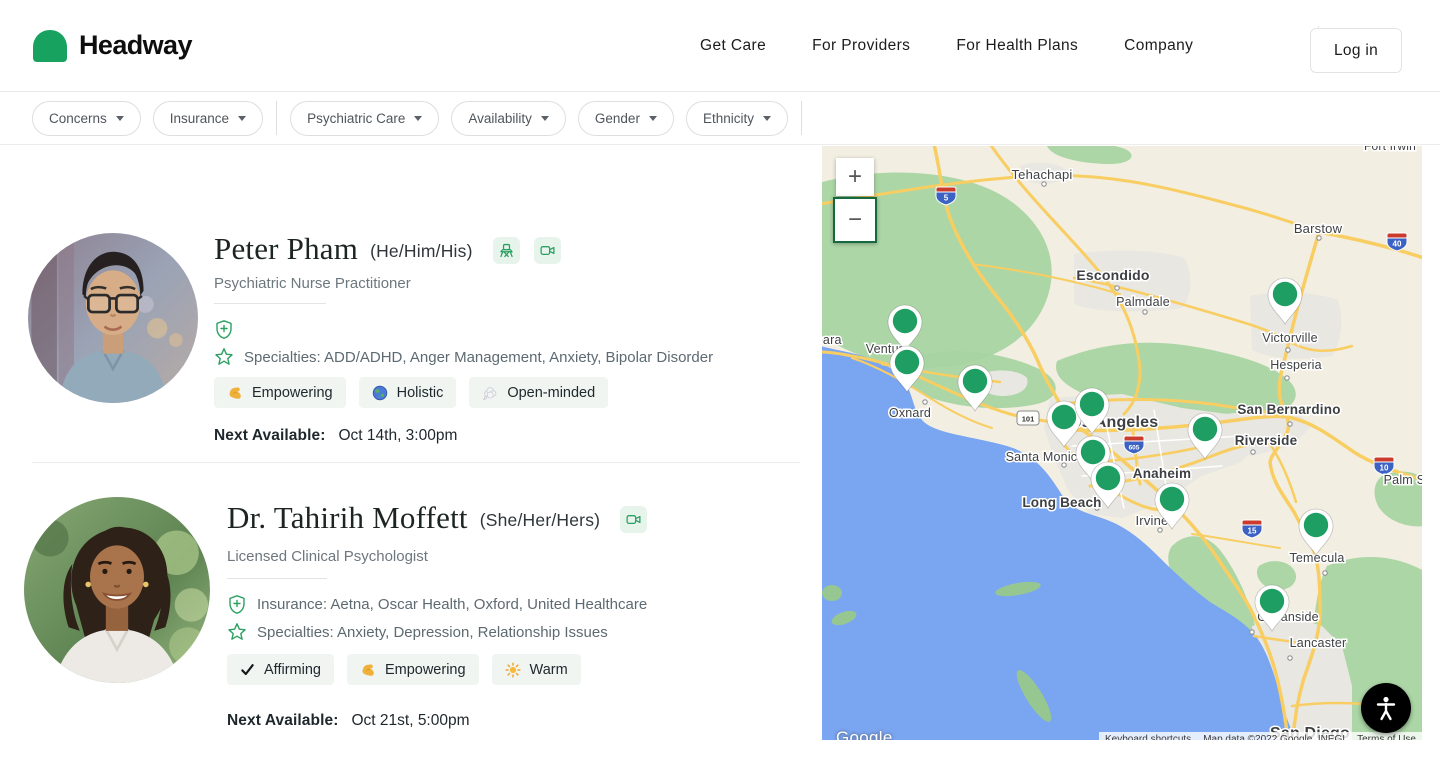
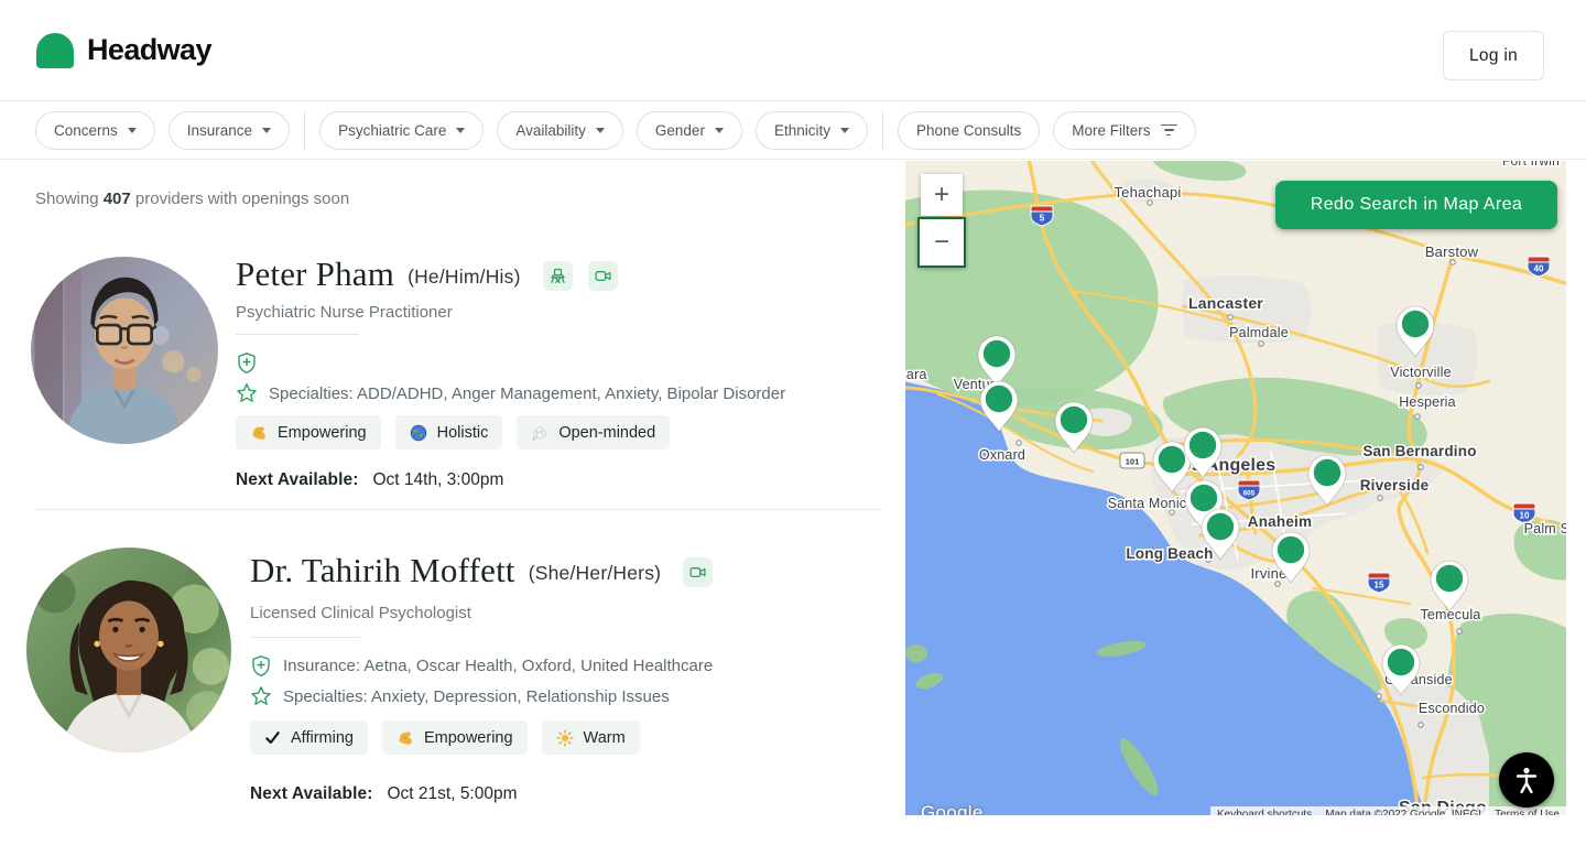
  Headway
- Get Care
- For Providers
- For Health Plans
- Company
  Log in
  Concerns
  Insurance
  Psychiatric Care
  Availability
  Gender
  Ethnicity
+ Phone Consults
+ More Filters
+ Showing 407 providers with openings soon
  Peter Pham
  (He/Him/His)
  Psychiatric Nurse Practitioner
  Specialties: ADD/ADHD, Anger Management, Anxiety, Bipolar Disorder
  Empowering
  Holistic
  Open-minded
  Next Available: Oct 14th, 3:00pm
  Dr. Tahirih Moffett
  (She/Her/Hers)
  Licensed Clinical Psychologist
  Insurance: Aetna, Oscar Health, Oxford, United Healthcare
  Specialties: Anxiety, Depression, Relationship Issues
  Affirming
  Empowering
  Warm
  Next Available: Oct 21st, 5:00pm
  5
  40
  101
  15
  10
  Fort Irwin
  Tehachapi
  Barstow
- Escondido
+ Lancaster
  Palmdale
  Victorville
  Hesperia
  Ventu
  Oxnard
  San Bernardino
  Riverside
  Santa Monic
  Anaheim
  Long Beach
  Irvine
  Temecula
- Lancaster
+ Escondido
  San Diego
  +
  −
+ Redo Search in Map Area
  Google
  Keyboard shortcuts
  Map data ©2022 Google, INEGI
  Terms of Use
